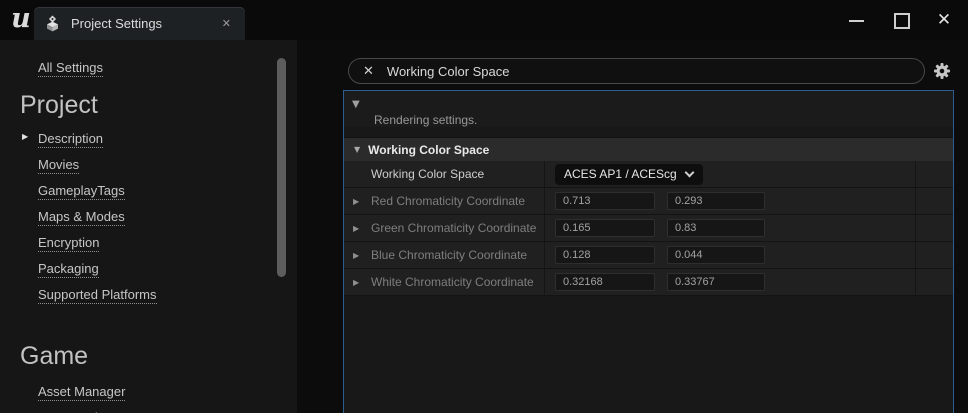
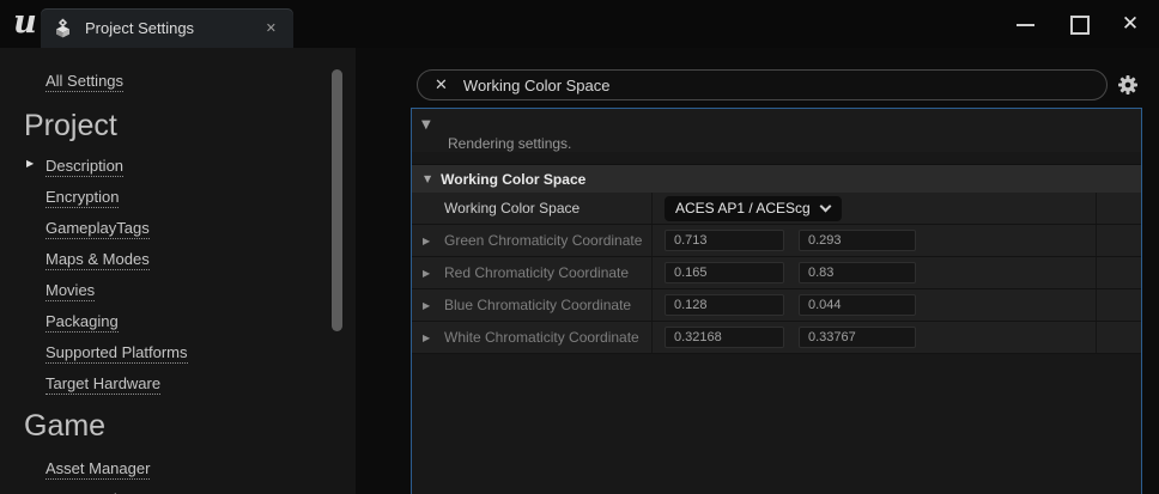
  u
  Project Settings
  ✕
  ✕
  All Settings
  Project
  ▶
  Description
- Movies
+ Encryption
  GameplayTags
  Maps & Modes
- Encryption
+ Movies
  Packaging
  Supported Platforms
+ Target Hardware
  Game
  Asset Manager
  ✕
  Working Color Space
  ▼
  Rendering settings.
  ▼
  Working Color Space
  Working Color Space
  ACES AP1 / ACEScg
  ▶
- Red Chromaticity Coordinate
+ Green Chromaticity Coordinate
  0.713
  0.293
  ▶
- Green Chromaticity Coordinate
+ Red Chromaticity Coordinate
  0.165
  0.83
  ▶
  Blue Chromaticity Coordinate
  0.128
  0.044
  ▶
  White Chromaticity Coordinate
  0.32168
  0.33767
